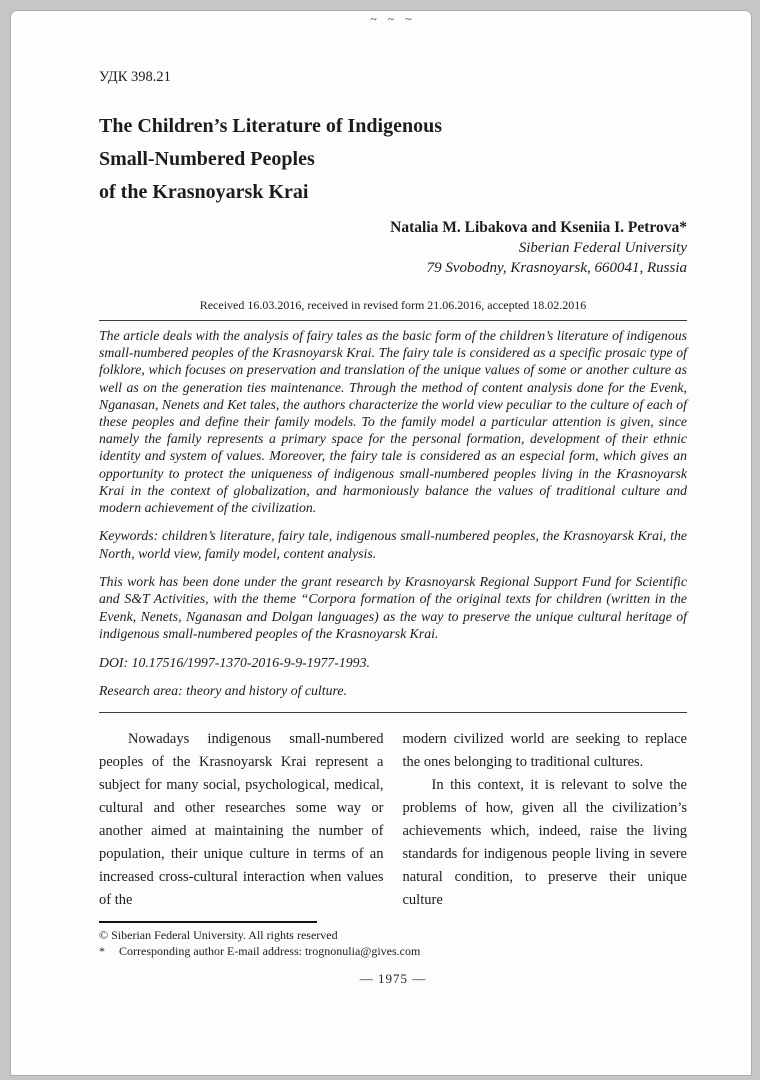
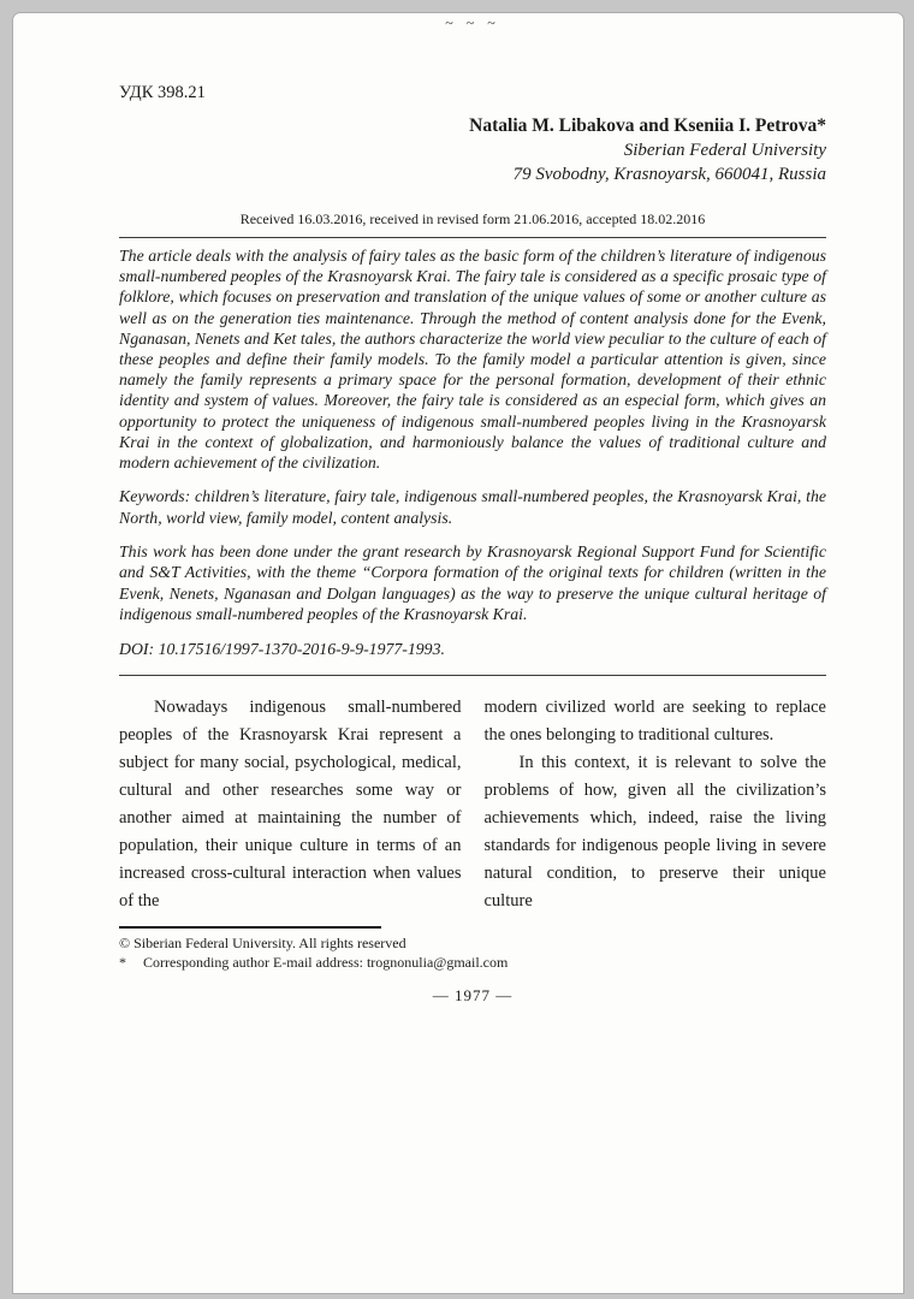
  ~ ~ ~
  УДК 398.21
- The Children’s Literature of Indigenous
- Small-Numbered Peoples
- of the Krasnoyarsk Krai
  Natalia M. Libakova and Kseniia I. Petrova*
  Siberian Federal University
  79 Svobodny, Krasnoyarsk, 660041, Russia
  Received 16.03.2016, received in revised form 21.06.2016, accepted 18.02.2016
  The article deals with the analysis of fairy tales as the basic form of the children’s literature of indigenous small-numbered peoples of the Krasnoyarsk Krai. The fairy tale is considered as a specific prosaic type of folklore, which focuses on preservation and translation of the unique values of some or another culture as well as on the generation ties maintenance. Through the method of content analysis done for the Evenk, Nganasan, Nenets and Ket tales, the authors characterize the world view peculiar to the culture of each of these peoples and define their family models. To the family model a particular attention is given, since namely the family represents a primary space for the personal formation, development of their ethnic identity and system of values. Moreover, the fairy tale is considered as an especial form, which gives an opportunity to protect the uniqueness of indigenous small-numbered peoples living in the Krasnoyarsk Krai in the context of globalization, and harmoniously balance the values of traditional culture and modern achievement of the civilization.
  Keywords: children’s literature, fairy tale, indigenous small-numbered peoples, the Krasnoyarsk Krai, the North, world view, family model, content analysis.
  This work has been done under the grant research by Krasnoyarsk Regional Support Fund for Scientific and S&T Activities, with the theme “Corpora formation of the original texts for children (written in the Evenk, Nenets, Nganasan and Dolgan languages) as the way to preserve the unique cultural heritage of indigenous small-numbered peoples of the Krasnoyarsk Krai.
  DOI: 10.17516/1997-1370-2016-9-9-1977-1993.
- Research area: theory and history of culture.
  Nowadays indigenous small-numbered peoples of the Krasnoyarsk Krai represent a subject for many social, psychological, medical, cultural and other researches some way or another aimed at maintaining the number of population, their unique culture in terms of an increased cross-cultural interaction when values of the
  modern civilized world are seeking to replace the ones belonging to traditional cultures.
  In this context, it is relevant to solve the problems of how, given all the civilization’s achievements which, indeed, raise the living standards for indigenous people living in severe natural condition, to preserve their unique culture
  © Siberian Federal University. All rights reserved
  *
- Corresponding author E-mail address: trognonulia@gives.com
+ Corresponding author E-mail address: trognonulia@gmail.com
- — 1975 —
+ — 1977 —
